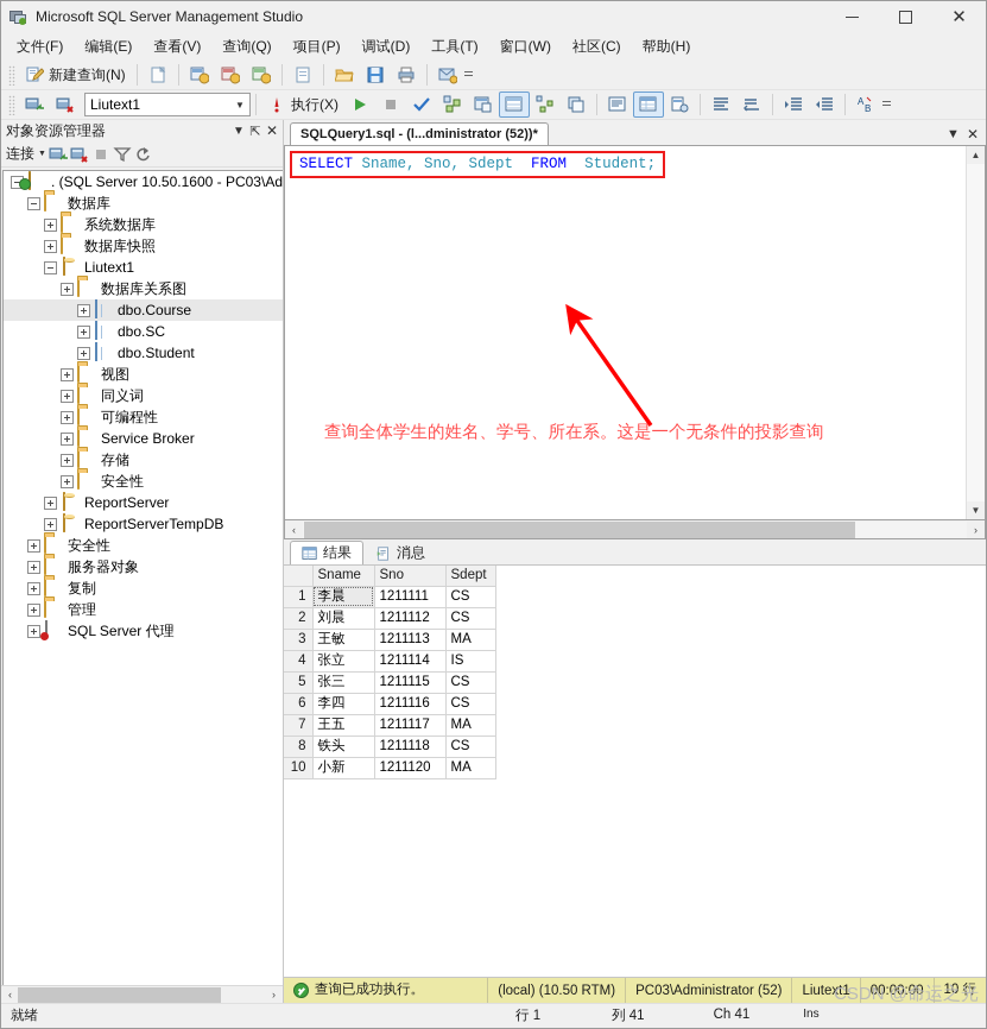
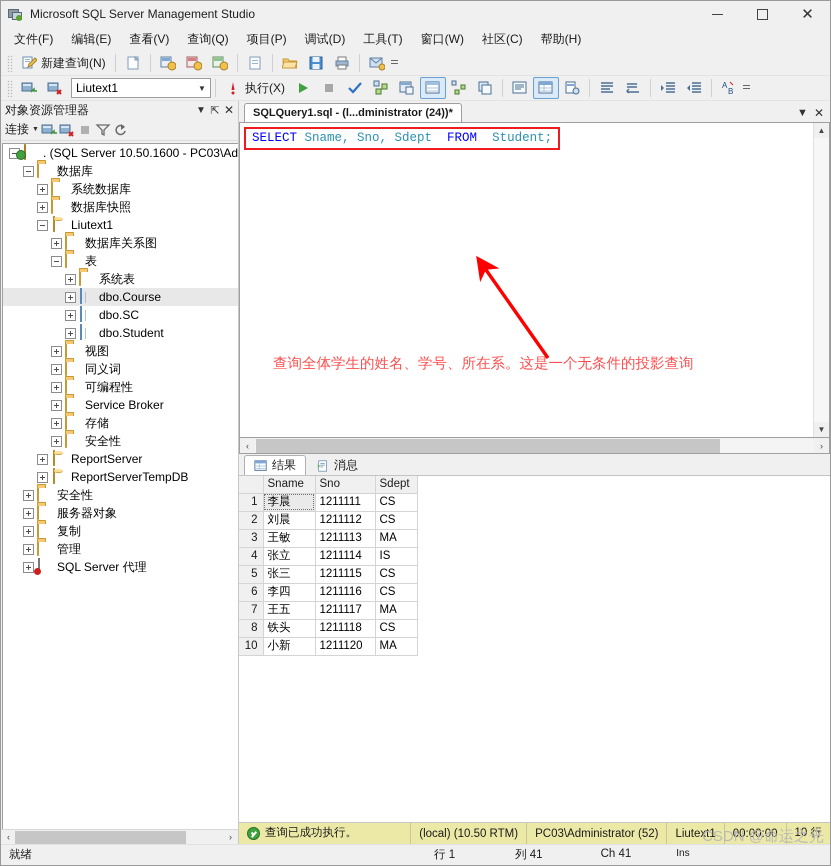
  Microsoft SQL Server Management Studio
  ✕
  文件(F)
  编辑(E)
  查看(V)
  查询(Q)
  项目(P)
  调试(D)
  工具(T)
  窗口(W)
  社区(C)
  帮助(H)
  新建查询(N)
  Liutext1
  ▼
  执行(X)
  A
  B
  对象资源管理器
  ▼
  ⇱
  ✕
  连接
  . (SQL Server 10.50.1600 - PC03\Ad
  数据库
  系统数据库
  数据库快照
  Liutext1
  数据库关系图
+ 表
+ 系统表
  dbo.Course
  dbo.SC
  dbo.Student
  视图
  同义词
  可编程性
  Service Broker
  存储
  安全性
  ReportServer
  ReportServerTempDB
  安全性
  服务器对象
  复制
  管理
  SQL Server 代理
  ‹
  ›
- SQLQuery1.sql - (l...dministrator (52))*
+ SQLQuery1.sql - (l...dministrator (24))*
  ▼
  ✕
  SELECT Sname, Sno, Sdept FROM Student;
  查询全体学生的姓名、学号、所在系。这是一个无条件的投影查询
  ▲
  ▼
  ‹
  ›
  结果
  消息
  	Sname	Sno	Sdept
  1	李晨	1211111	CS
  2	刘晨	1211112	CS
  3	王敏	1211113	MA
  4	张立	1211114	IS
  5	张三	1211115	CS
  6	李四	1211116	CS
  7	王五	1211117	MA
  8	铁头	1211118	CS
  10	小新	1211120	MA
  查询已成功执行。
  (local) (10.50 RTM)
  PC03\Administrator (52)
  Liutext1
  00:00:00
  10 行
  就绪
  行 1
  列 41
  Ch 41
  Ins
  CSDN @命运之光
